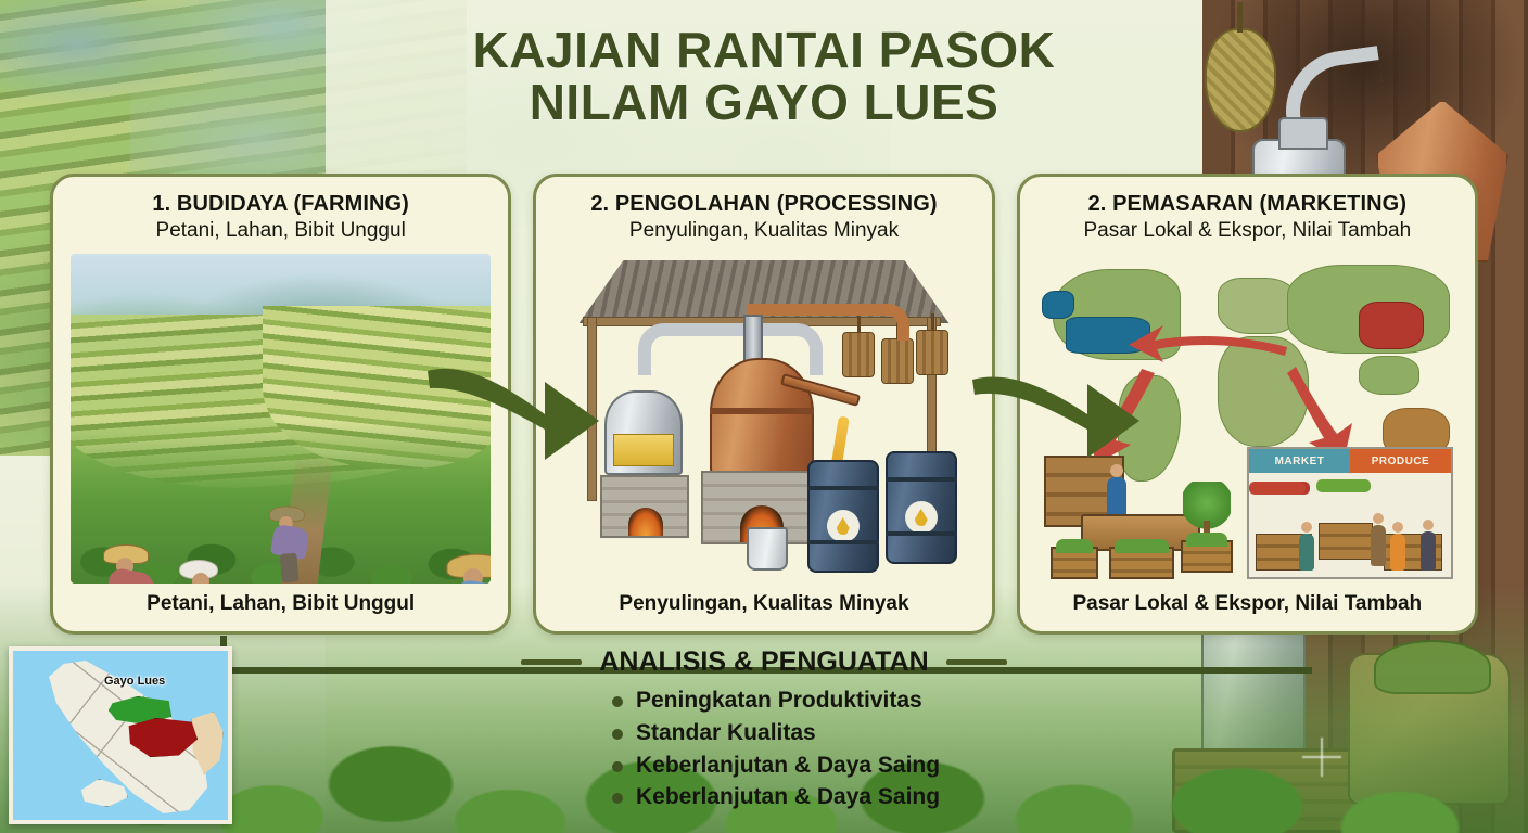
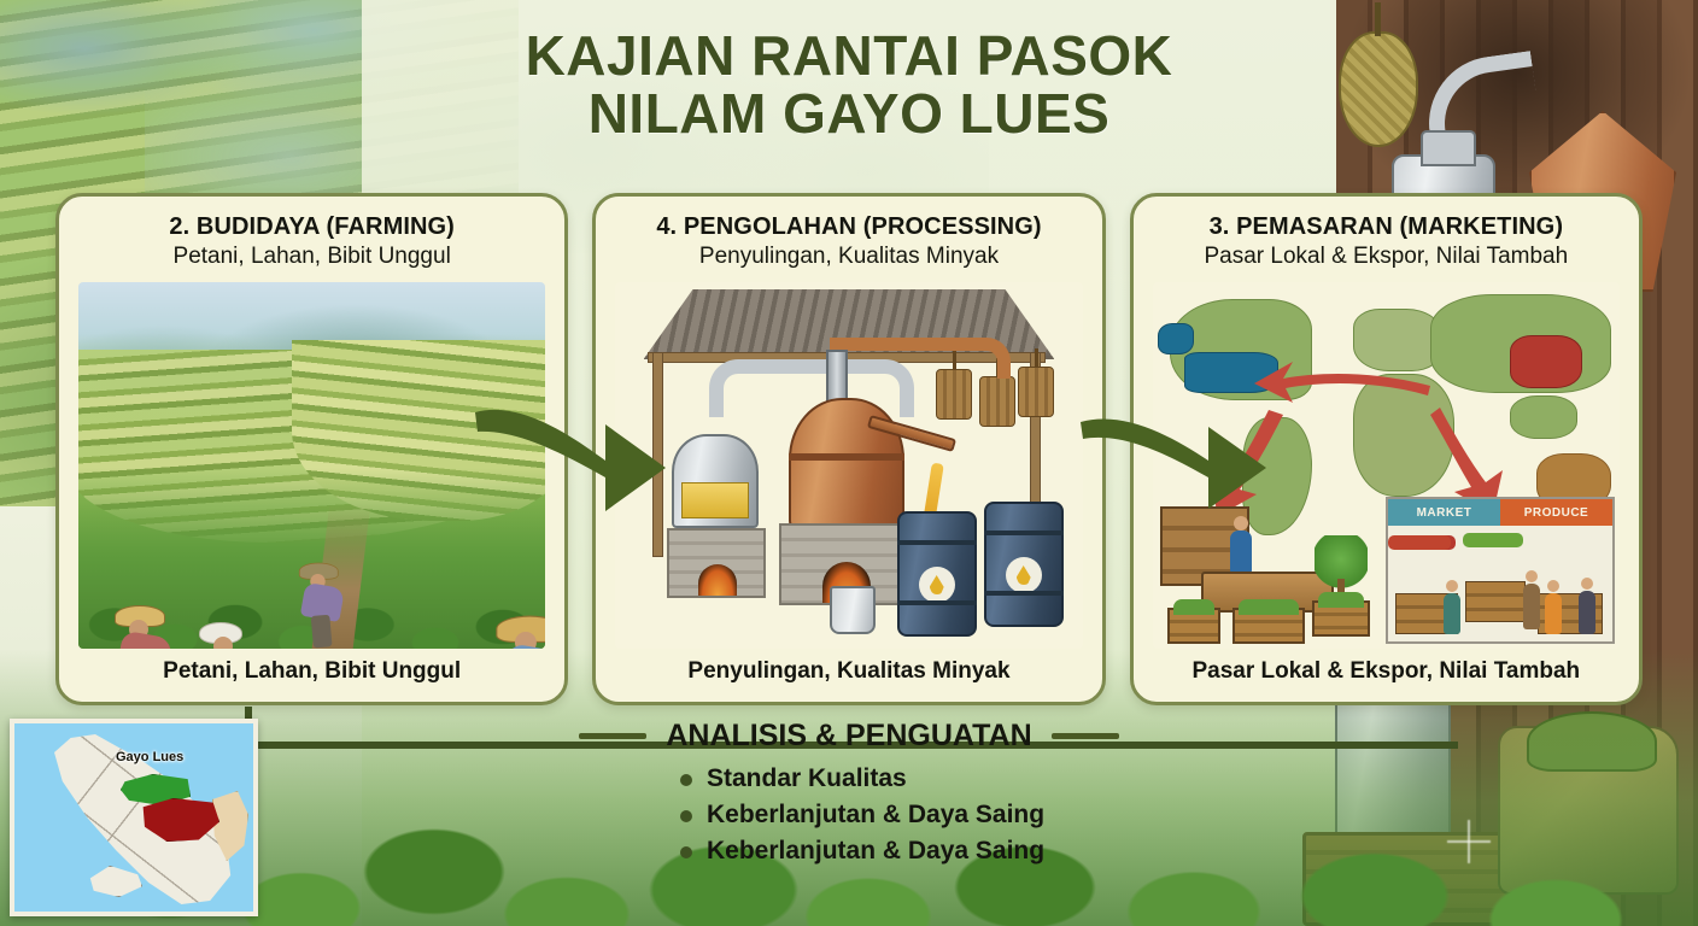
  KAJIAN RANTAI PASOK
  NILAM GAYO LUES
- 1. BUDIDAYA (FARMING)
+ 2. BUDIDAYA (FARMING)
  Petani, Lahan, Bibit Unggul
  Petani, Lahan, Bibit Unggul
- 2. PENGOLAHAN (PROCESSING)
+ 4. PENGOLAHAN (PROCESSING)
  Penyulingan, Kualitas Minyak
  Penyulingan, Kualitas Minyak
- 2. PEMASARAN (MARKETING)
+ 3. PEMASARAN (MARKETING)
  Pasar Lokal & Ekspor, Nilai Tambah
  MARKET
  PRODUCE
  Pasar Lokal & Ekspor, Nilai Tambah
  ANALISIS & PENGUATAN
- Peningkatan Produktivitas
  Standar Kualitas
  Keberlanjutan & Daya Saing
  Keberlanjutan & Daya Saing
  Gayo Lues
